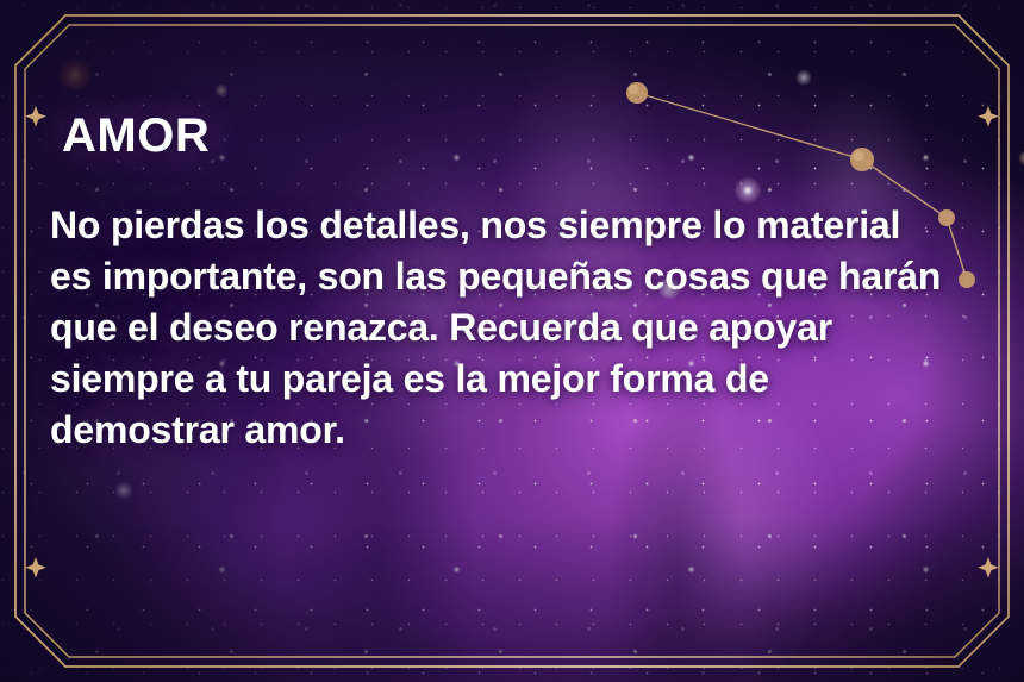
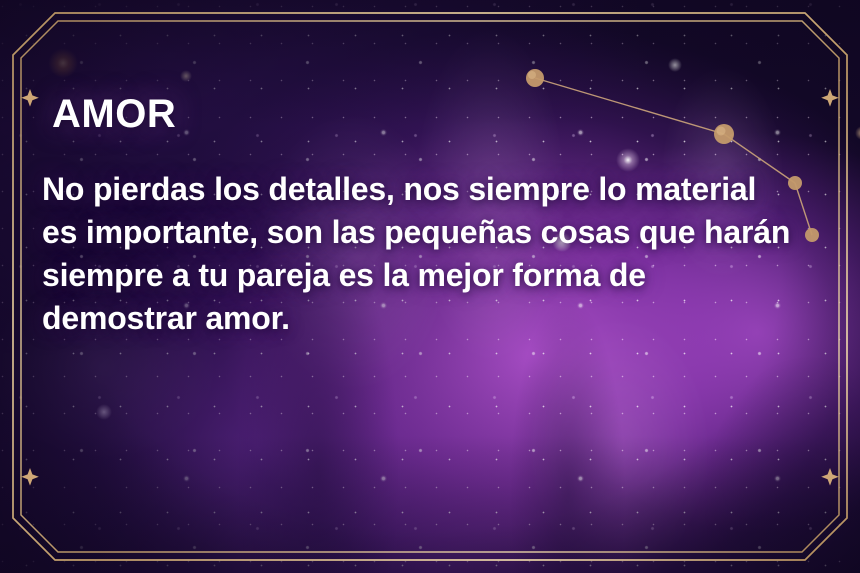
  AMOR
  No pierdas los detalles, nos siempre lo material
  es importante, son las pequeñas cosas que harán
- que el deseo renazca. Recuerda que apoyar
  siempre a tu pareja es la mejor forma de
  demostrar amor.
